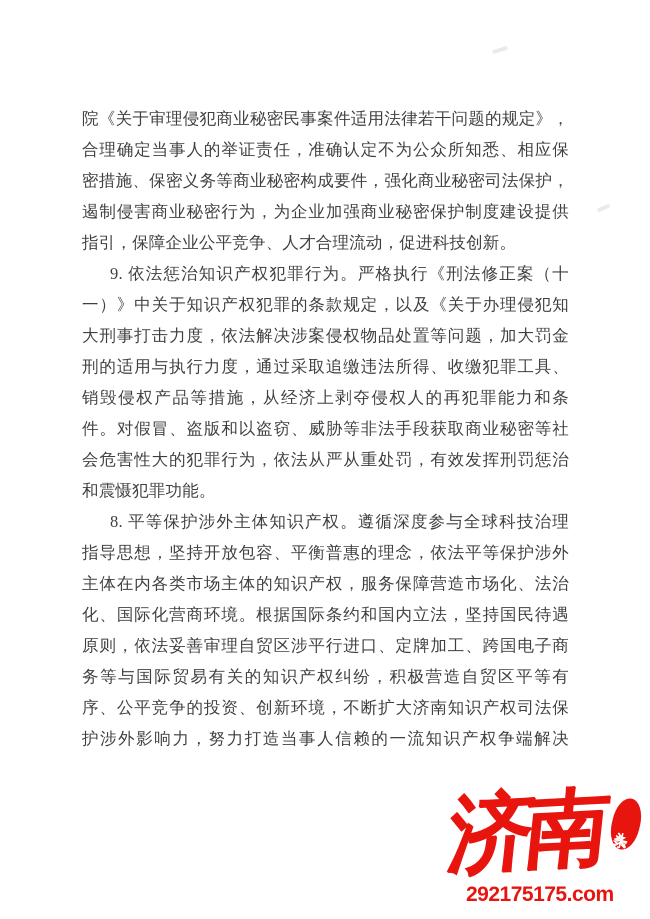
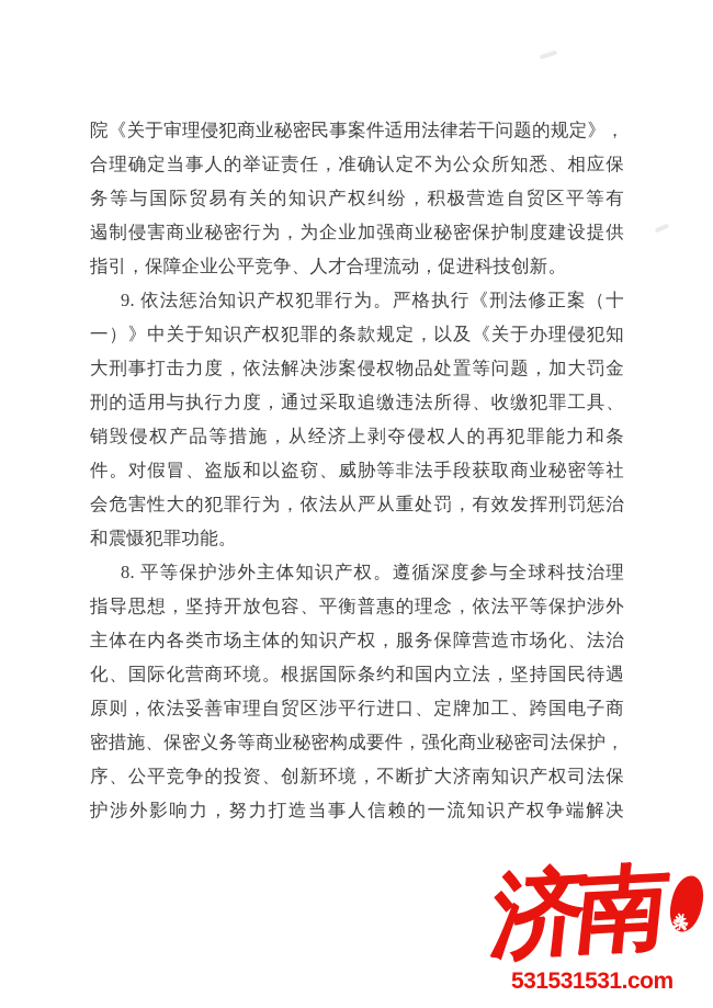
  院《关于审理侵犯商业秘密民事案件适用法律若干问题的规定》，
  合理确定当事人的举证责任，准确认定不为公众所知悉、相应保
- 密措施、保密义务等商业秘密构成要件，强化商业秘密司法保护，
+ 务等与国际贸易有关的知识产权纠纷，积极营造自贸区平等有
  遏制侵害商业秘密行为，为企业加强商业秘密保护制度建设提供
  指引，保障企业公平竞争、人才合理流动，促进科技创新。
  9. 依法惩治知识产权犯罪行为。严格执行《刑法修正案（十
  一）》中关于知识产权犯罪的条款规定，以及《关于办理侵犯知
  大刑事打击力度，依法解决涉案侵权物品处置等问题，加大罚金
  刑的适用与执行力度，通过采取追缴违法所得、收缴犯罪工具、
  销毁侵权产品等措施，从经济上剥夺侵权人的再犯罪能力和条
  件。对假冒、盗版和以盗窃、威胁等非法手段获取商业秘密等社
  会危害性大的犯罪行为，依法从严从重处罚，有效发挥刑罚惩治
  和震慑犯罪功能。
  8. 平等保护涉外主体知识产权。遵循深度参与全球科技治理
  指导思想，坚持开放包容、平衡普惠的理念，依法平等保护涉外
  主体在内各类市场主体的知识产权，服务保障营造市场化、法治
  化、国际化营商环境。根据国际条约和国内立法，坚持国民待遇
  原则，依法妥善审理自贸区涉平行进口、定牌加工、跨国电子商
- 务等与国际贸易有关的知识产权纠纷，积极营造自贸区平等有
+ 密措施、保密义务等商业秘密构成要件，强化商业秘密司法保护，
  序、公平竞争的投资、创新环境，不断扩大济南知识产权司法保
  护涉外影响力，努力打造当事人信赖的一流知识产权争端解决
- 292175175.com
+ 531531531.com
